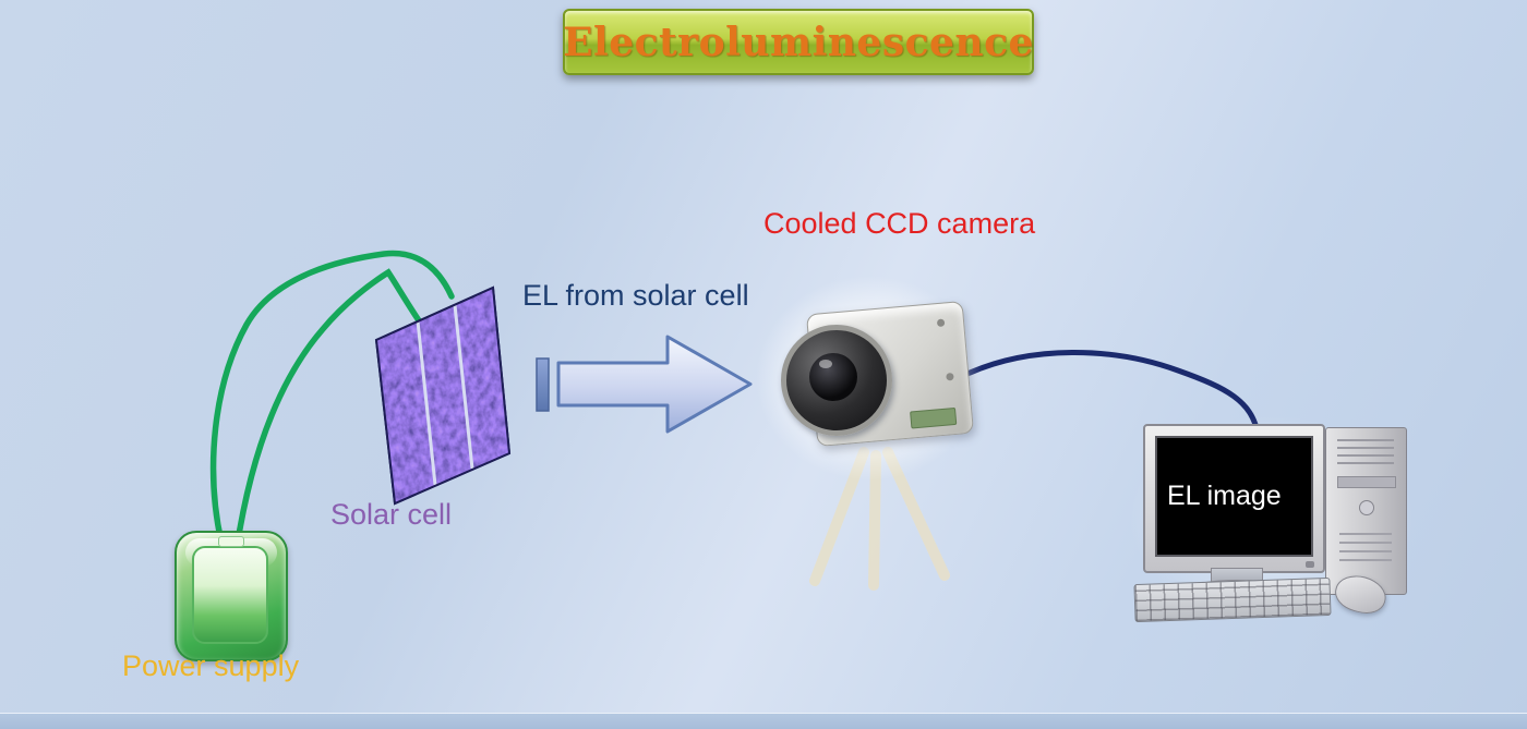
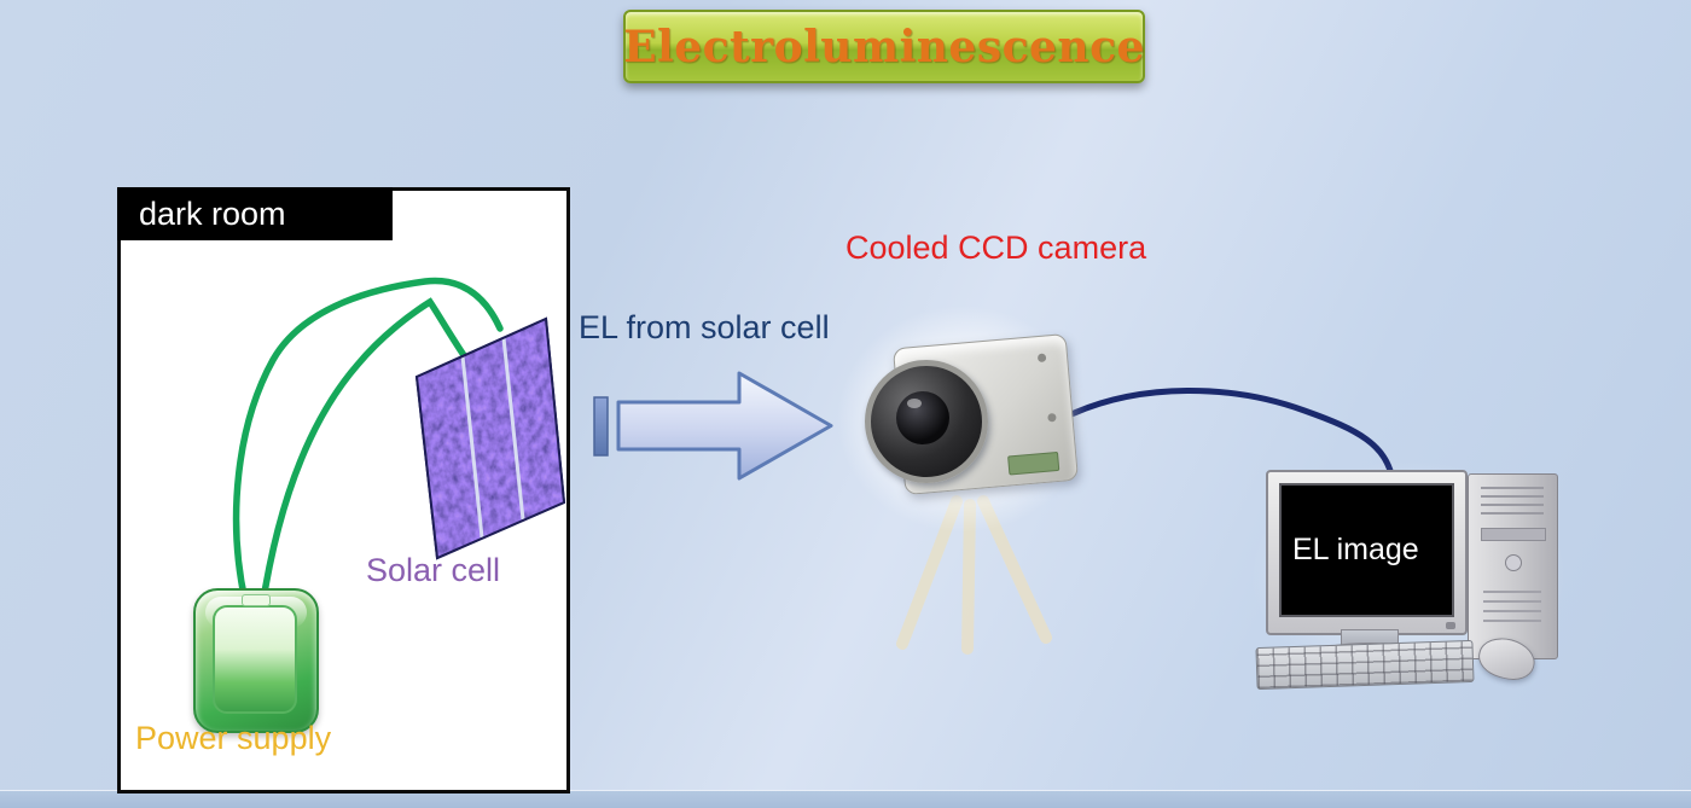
  Electroluminescence
+ dark room
  EL image
  Solar cell
  Power supply
  EL from solar cell
  Cooled CCD camera
